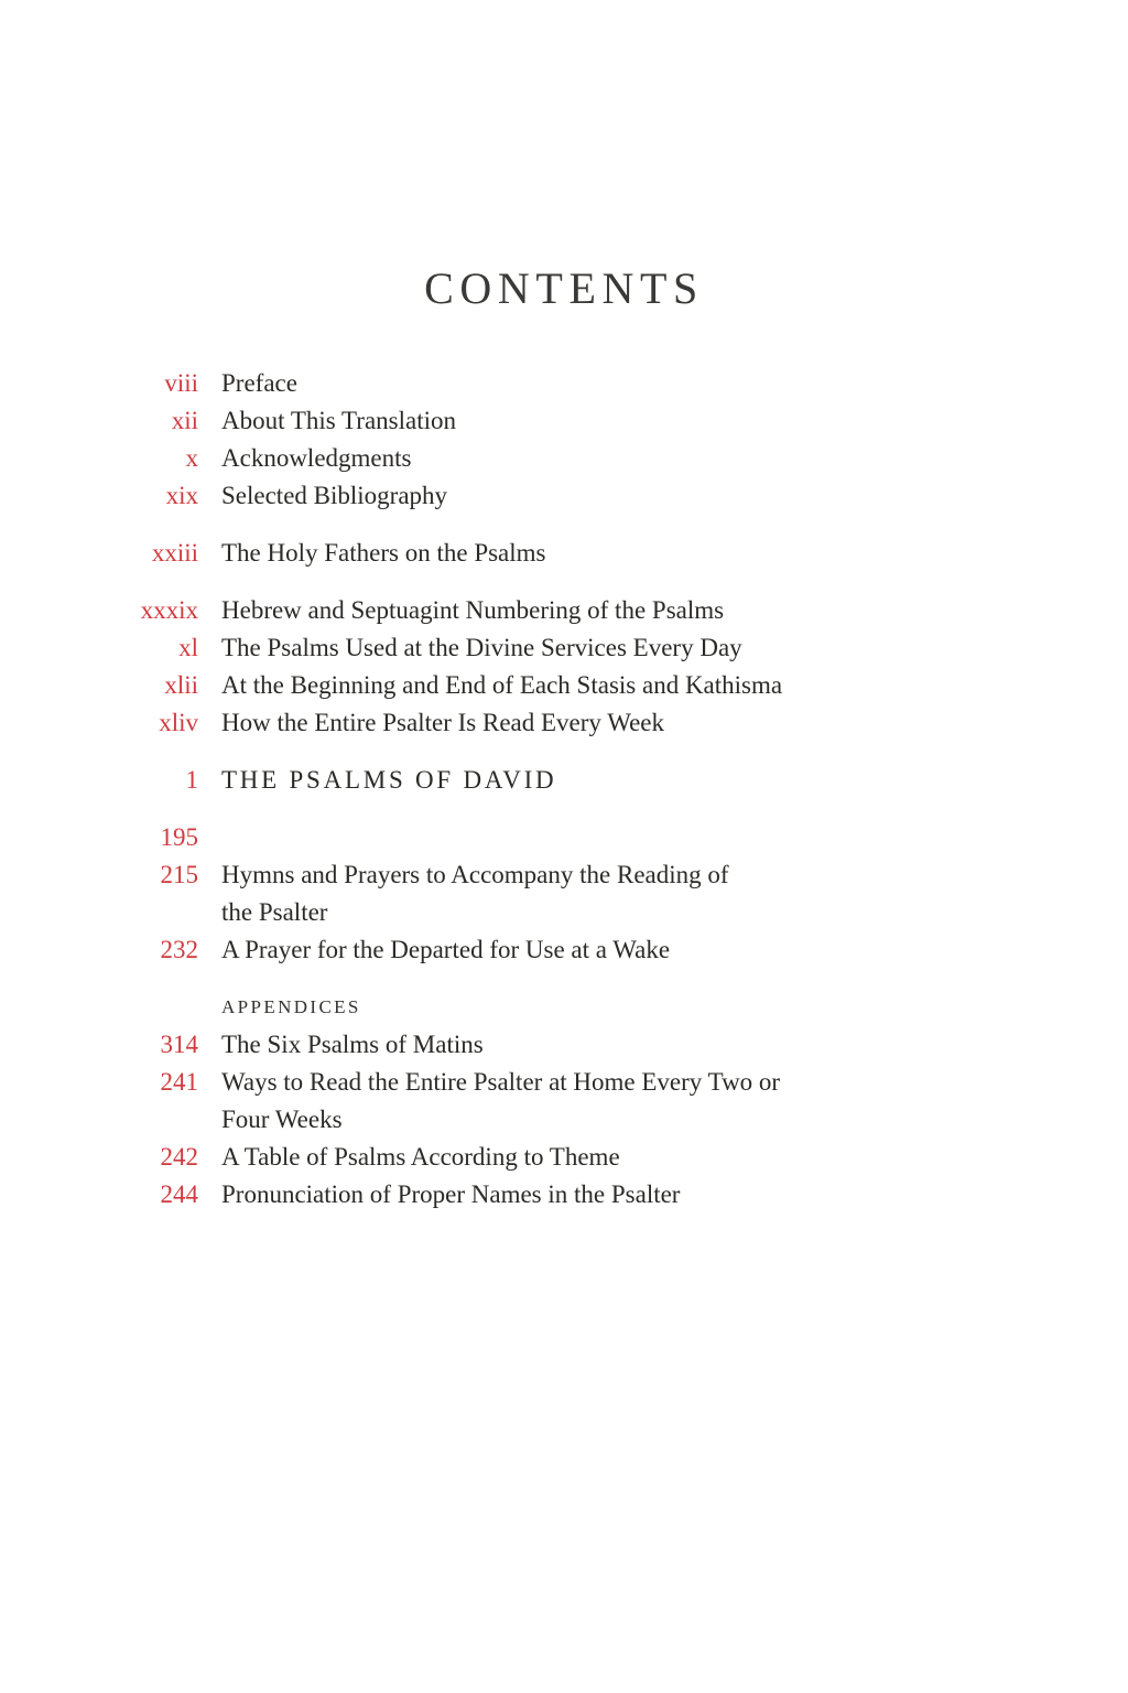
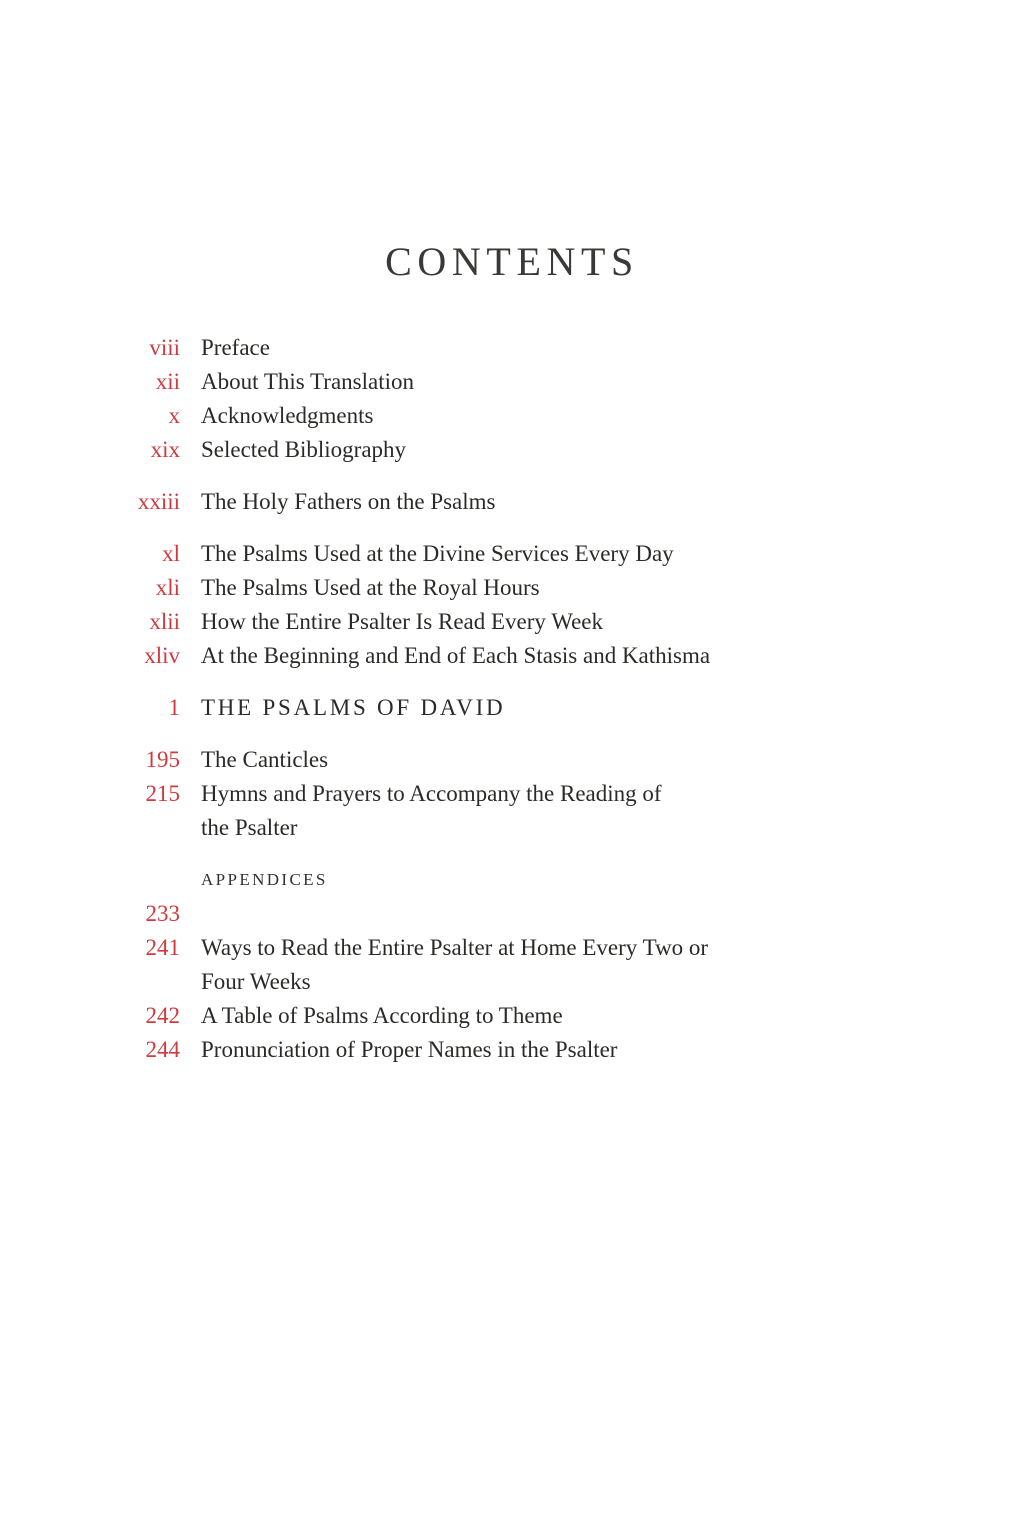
  CONTENTS
  viii
  Preface
  xii
  About This Translation
  x
  Acknowledgments
  xix
  Selected Bibliography
  xxiii
  The Holy Fathers on the Psalms
- xxxix
- Hebrew and Septuagint Numbering of the Psalms
  xl
  The Psalms Used at the Divine Services Every Day
+ xli
+ The Psalms Used at the Royal Hours
  xlii
- At the Beginning and End of Each Stasis and Kathisma
+ How the Entire Psalter Is Read Every Week
  xliv
- How the Entire Psalter Is Read Every Week
+ At the Beginning and End of Each Stasis and Kathisma
  1
  THE PSALMS OF DAVID
  195
+ The Canticles
  215
  Hymns and Prayers to Accompany the Reading of
  the Psalter
- 232
- A Prayer for the Departed for Use at a Wake
  APPENDICES
- 314
+ 233
- The Six Psalms of Matins
  241
  Ways to Read the Entire Psalter at Home Every Two or
  Four Weeks
  242
  A Table of Psalms According to Theme
  244
  Pronunciation of Proper Names in the Psalter
